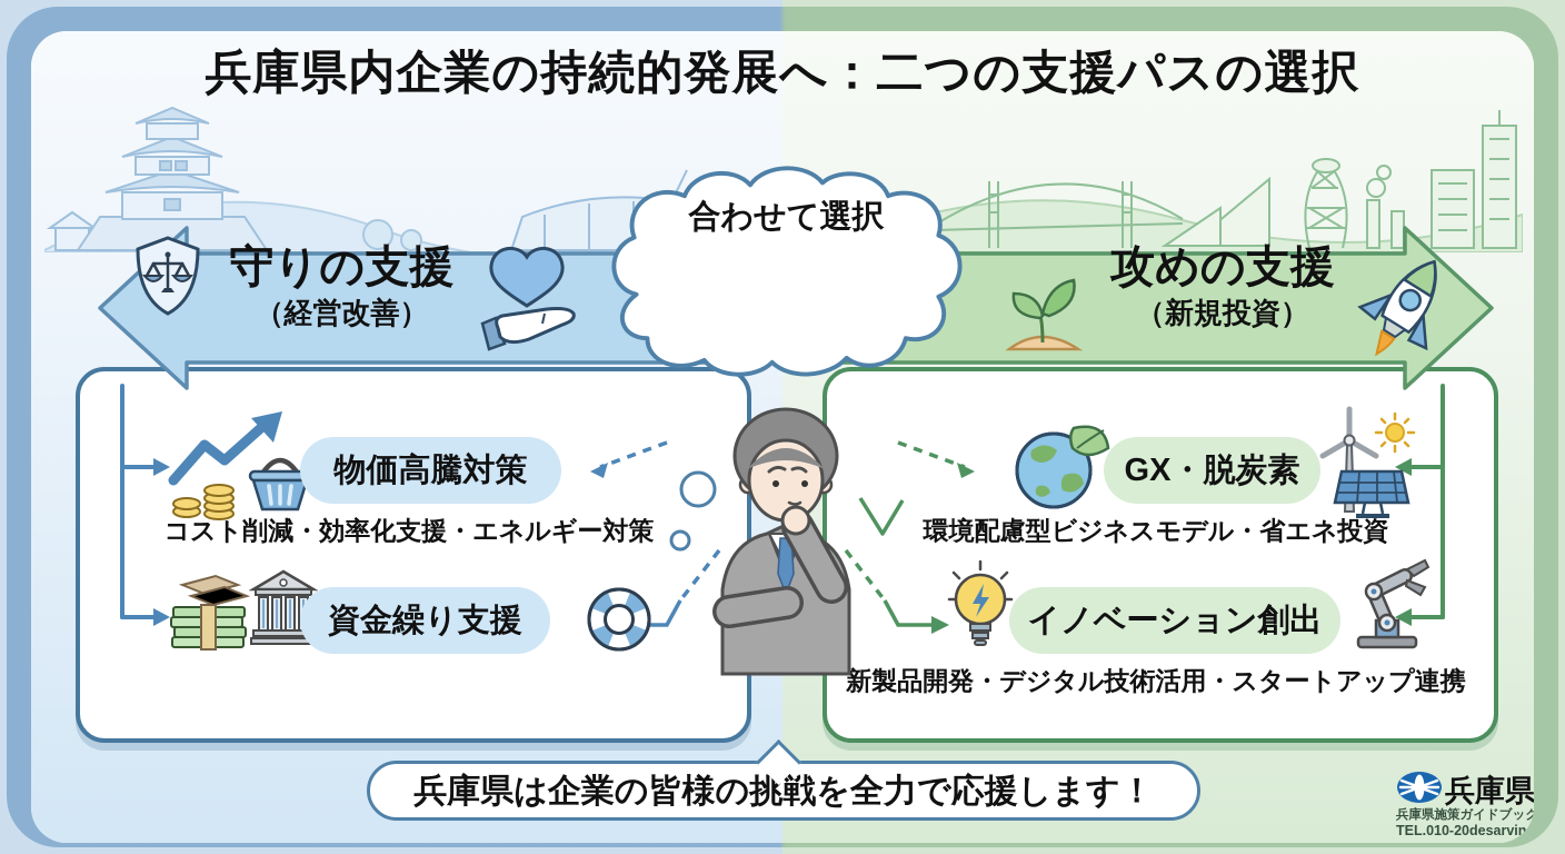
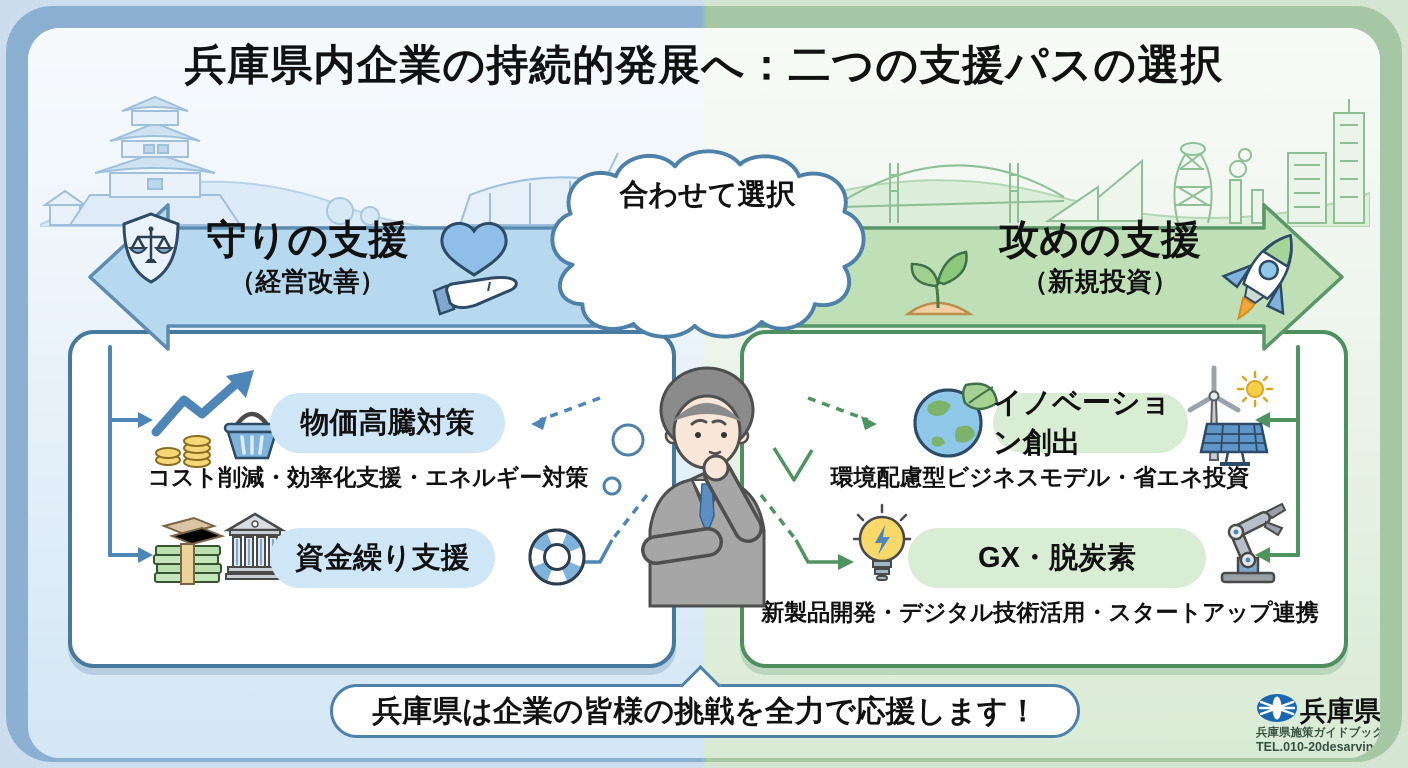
  兵庫県内企業の持続的発展へ：二つの支援パスの選択
  守りの支援
  （経営改善）
  攻めの支援
  （新規投資）
  物価高騰対策
  コスト削減・効率化支援・エネルギー対策
  資金繰り支援
- GX・脱炭素
+ イノベーション創出
  環境配慮型ビジネスモデル・省エネ投資
- イノベーション創出
+ GX・脱炭素
  新製品開発・デジタル技術活用・スタートアップ連携
  合わせて選択
  兵庫県は企業の皆様の挑戦を全力で応援します！
  兵庫県
  兵庫県施策ガイドブック
  TEL.010-20desarvino
